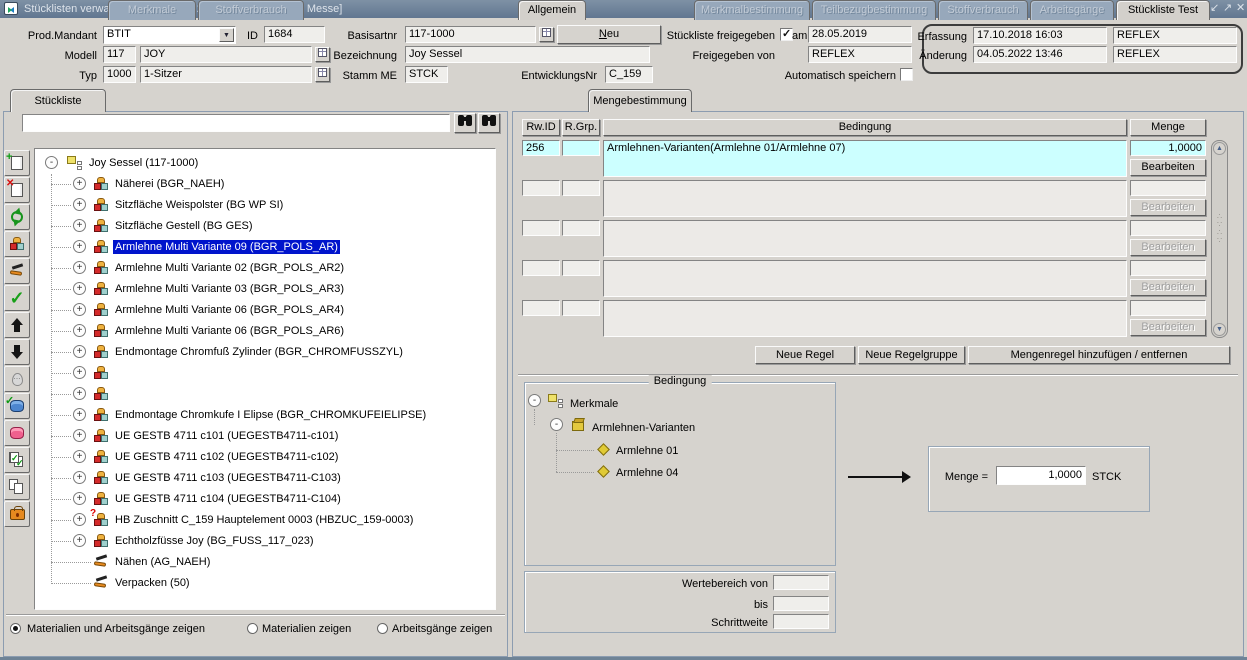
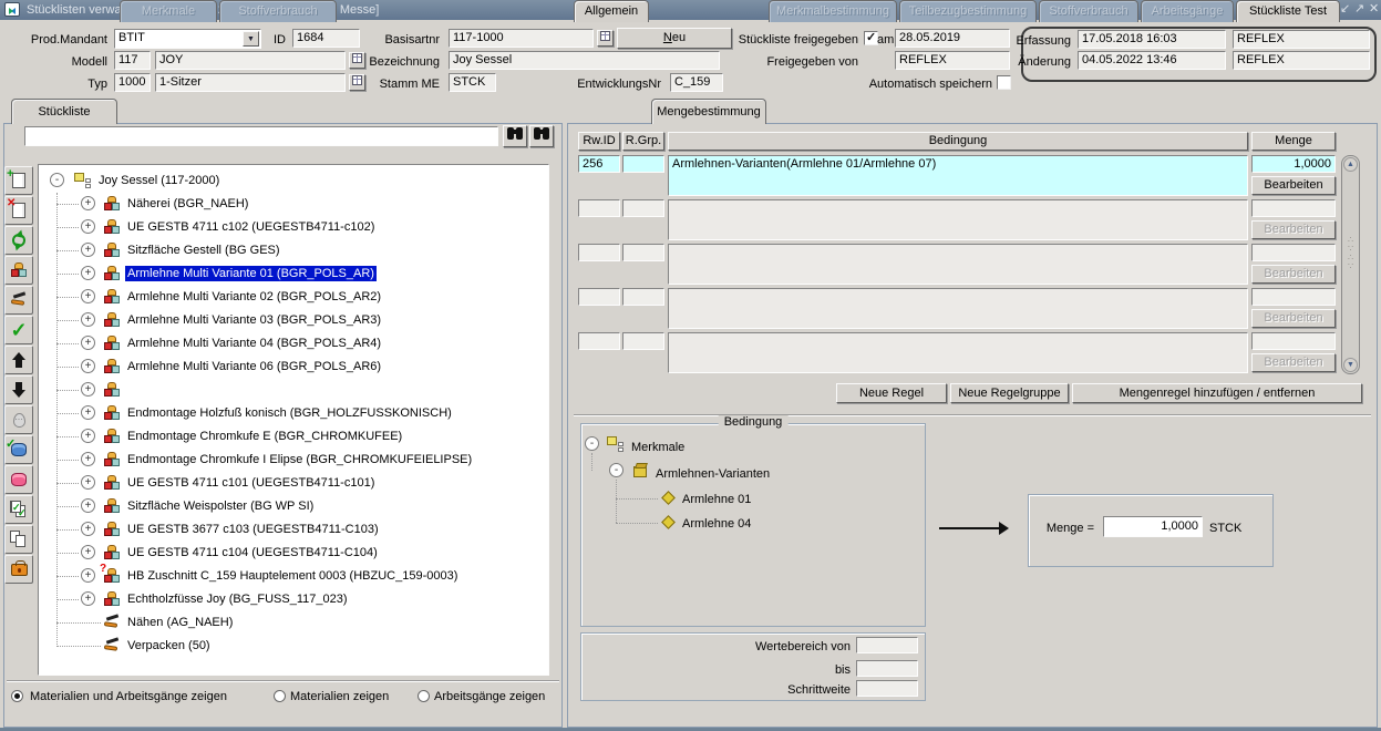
  ↙
  ↗
  ✕
  Prod.Mandant
  BTIT
  ID
  1684
  Modell
  117
  JOY
  Typ
  1000
  1-Sitzer
  Basisartnr
  117-1000
  Neu
  Bezeichnung
  Joy Sessel
  Stamm ME
  STCK
  EntwicklungsNr
  C_159
  Stückliste freigegeben
  am
  28.05.2019
  Freigegeben von
  REFLEX
  Automatisch speichern
  Erfassung
- 17.10.2018 16:03
+ 17.05.2018 16:03
  REFLEX
  Änderung
  04.05.2022 13:46
  REFLEX
  Stückliste
  Merkmale
  Stoffverbrauch
  Allgemein
  Mengebestimmung
  Merkmalbestimmung
  Teilbezugbestimmung
  Stoffverbrauch
  Arbeitsgänge
  Stückliste Test
  +
  ✕
  ✓
  ✓
  ✓
  -
- Joy Sessel (117-1000)
+ Joy Sessel (117-2000)
  +
  Näherei (BGR_NAEH)
  +
- Sitzfläche Weispolster (BG WP SI)
+ UE GESTB 4711 c102 (UEGESTB4711-c102)
  +
  Sitzfläche Gestell (BG GES)
  +
- Armlehne Multi Variante 09 (BGR_POLS_AR)
+ Armlehne Multi Variante 01 (BGR_POLS_AR)
  +
  Armlehne Multi Variante 02 (BGR_POLS_AR2)
  +
  Armlehne Multi Variante 03 (BGR_POLS_AR3)
  +
- Armlehne Multi Variante 06 (BGR_POLS_AR4)
+ Armlehne Multi Variante 04 (BGR_POLS_AR4)
  +
  Armlehne Multi Variante 06 (BGR_POLS_AR6)
  +
- Endmontage Chromfuß Zylinder (BGR_CHROMFUSSZYL)
  +
+ Endmontage Holzfuß konisch (BGR_HOLZFUSSKONISCH)
  +
+ Endmontage Chromkufe E (BGR_CHROMKUFEE)
  +
  Endmontage Chromkufe I Elipse (BGR_CHROMKUFEIELIPSE)
  +
  UE GESTB 4711 c101 (UEGESTB4711-c101)
  +
- UE GESTB 4711 c102 (UEGESTB4711-c102)
+ Sitzfläche Weispolster (BG WP SI)
  +
- UE GESTB 4711 c103 (UEGESTB4711-C103)
+ UE GESTB 3677 c103 (UEGESTB4711-C103)
  +
  UE GESTB 4711 c104 (UEGESTB4711-C104)
  +
  ?
  HB Zuschnitt C_159 Hauptelement 0003 (HBZUC_159-0003)
  +
  Echtholzfüsse Joy (BG_FUSS_117_023)
  Nähen (AG_NAEH)
  Verpacken (50)
  Materialien und Arbeitsgänge zeigen
  Materialien zeigen
  Arbeitsgänge zeigen
  Rw.ID
  R.Grp.
  Bedingung
  Menge
  256
  Armlehnen-Varianten(Armlehne 01/Armlehne 07)
  1,0000
  Bearbeiten
  Bearbeiten
  Bearbeiten
  Bearbeiten
  Bearbeiten
  ∴
  ∵
  ∴
  ∵
  Neue Regel
  Neue Regelgruppe
  Mengenregel hinzufügen / entfernen
  Bedingung
  -
  Merkmale
  -
  Armlehnen-Varianten
  Armlehne 01
  Armlehne 04
  Menge =
  1,0000
  STCK
  Wertebereich von
  bis
  Schrittweite
